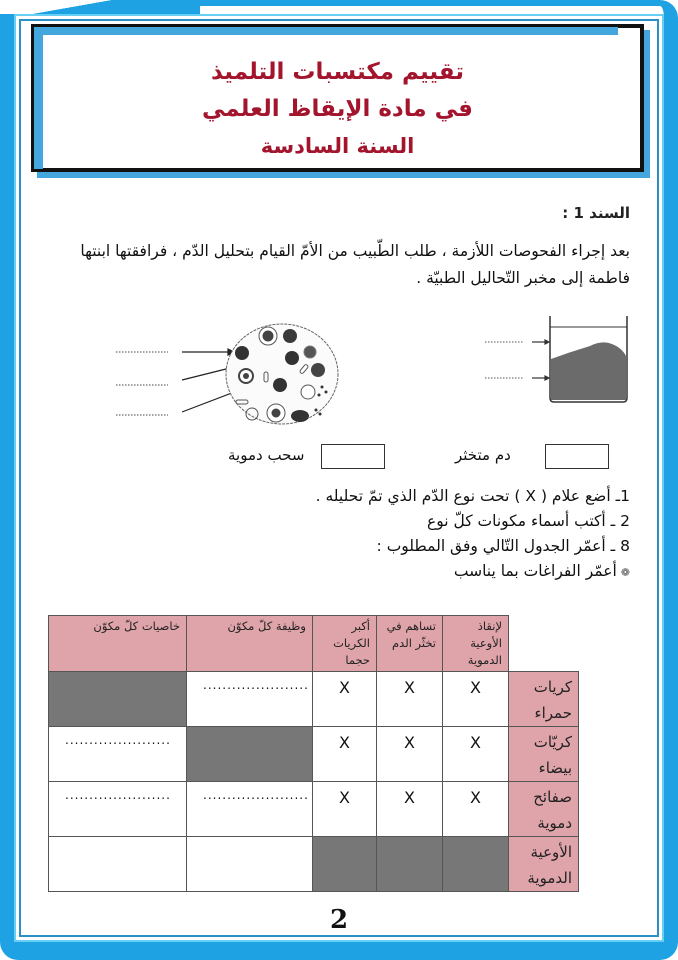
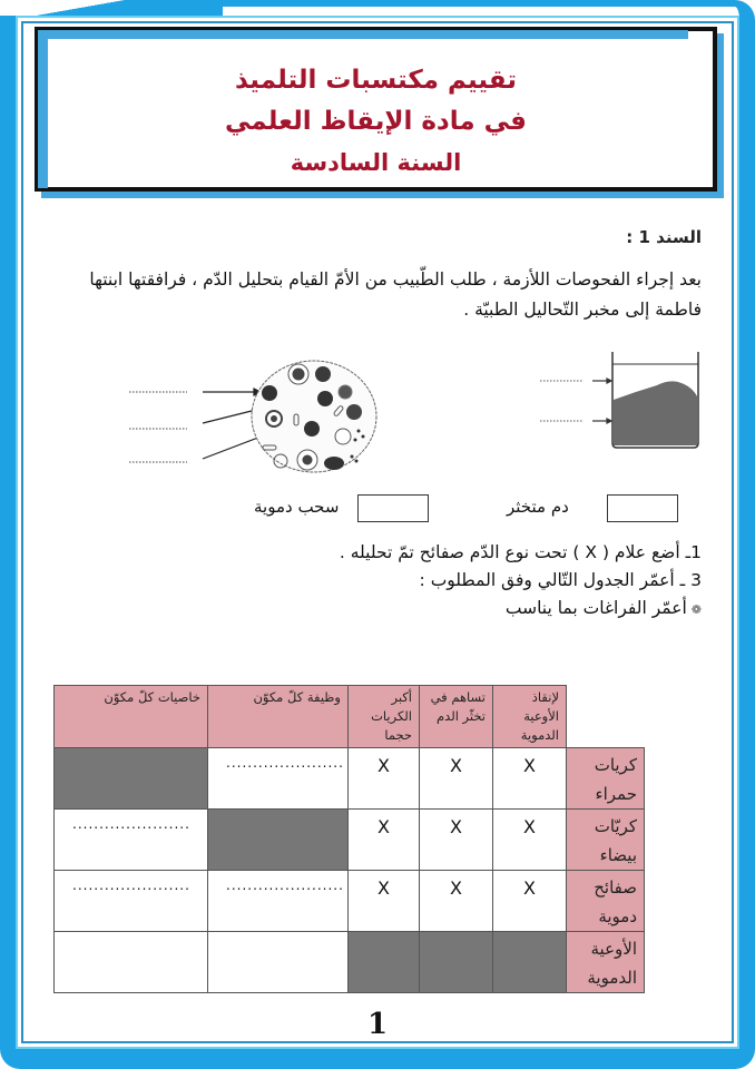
  تقييم مكتسبات التلميذ
  في مادة الإيقاظ العلمي
  السنة السادسة
  السند 1 :
  بعد إجراء الفحوصات اللأزمة ، طلب الطّبيب من الأمّ القيام بتحليل الدّم ، فرافقتها ابنتها فاطمة إلى مخبر التّحاليل الطبيّة .
  دم متخثر
  سحب دموية
- 1ـ أضع علام ( X ) تحت نوع الدّم الذي تمّ تحليله .
+ 1ـ أضع علام ( X ) تحت نوع الدّم صفائح تمّ تحليله .
- 2 ـ أكتب أسماء مكونات كلّ نوع
- 8 ـ أعمّر الجدول التّالي وفق المطلوب :
+ 3 ـ أعمّر الجدول التّالي وفق المطلوب :
  ❁أعمّر الفراغات بما يناسب
  	لإنقاذ الأوعية الدموية	تساهم في تخثّر الدم	أكبر الكريات حجما	وظيفة كلّ مكوّن	خاصيات كلّ مكوّن
  كريات حمراء	X	X	X	......................
  كريّات بيضاء	X	X	X		......................
  صفائح دموية	X	X	X	......................	......................
  الأوعية الدموية
- 2
+ 1
